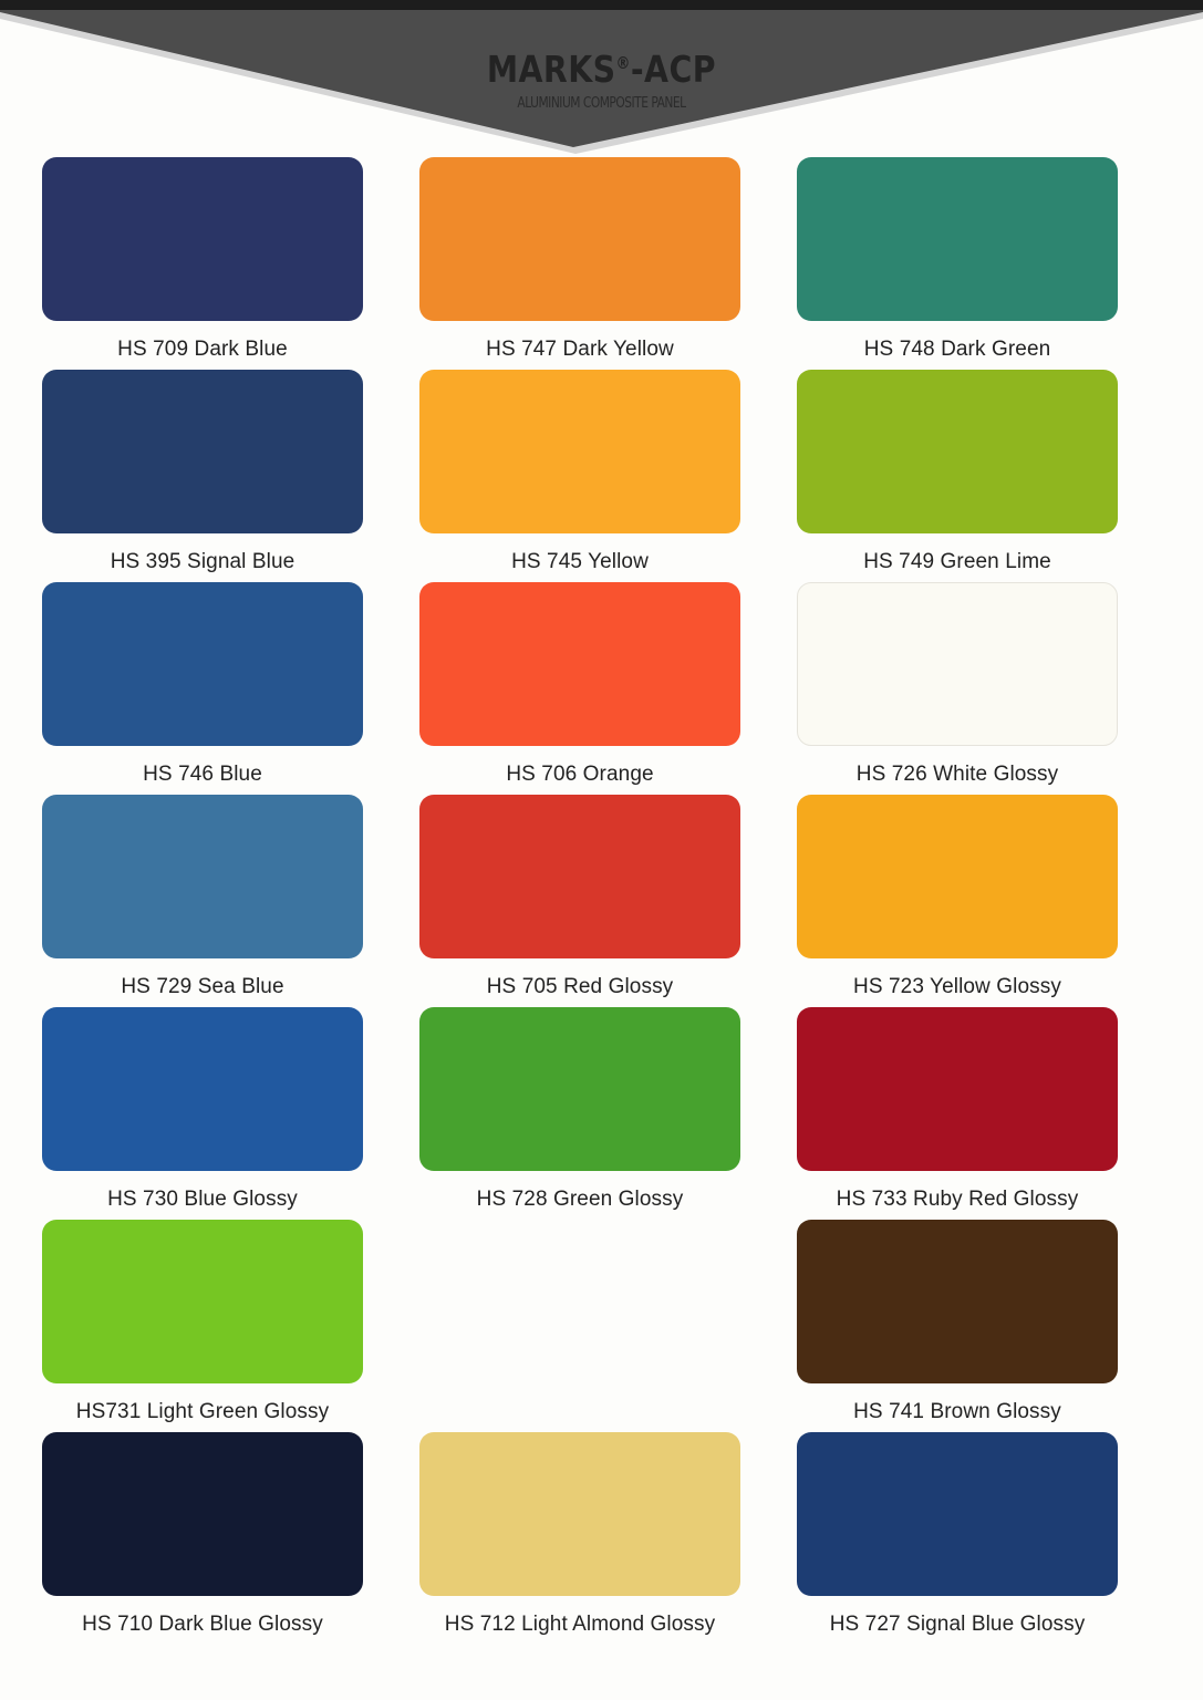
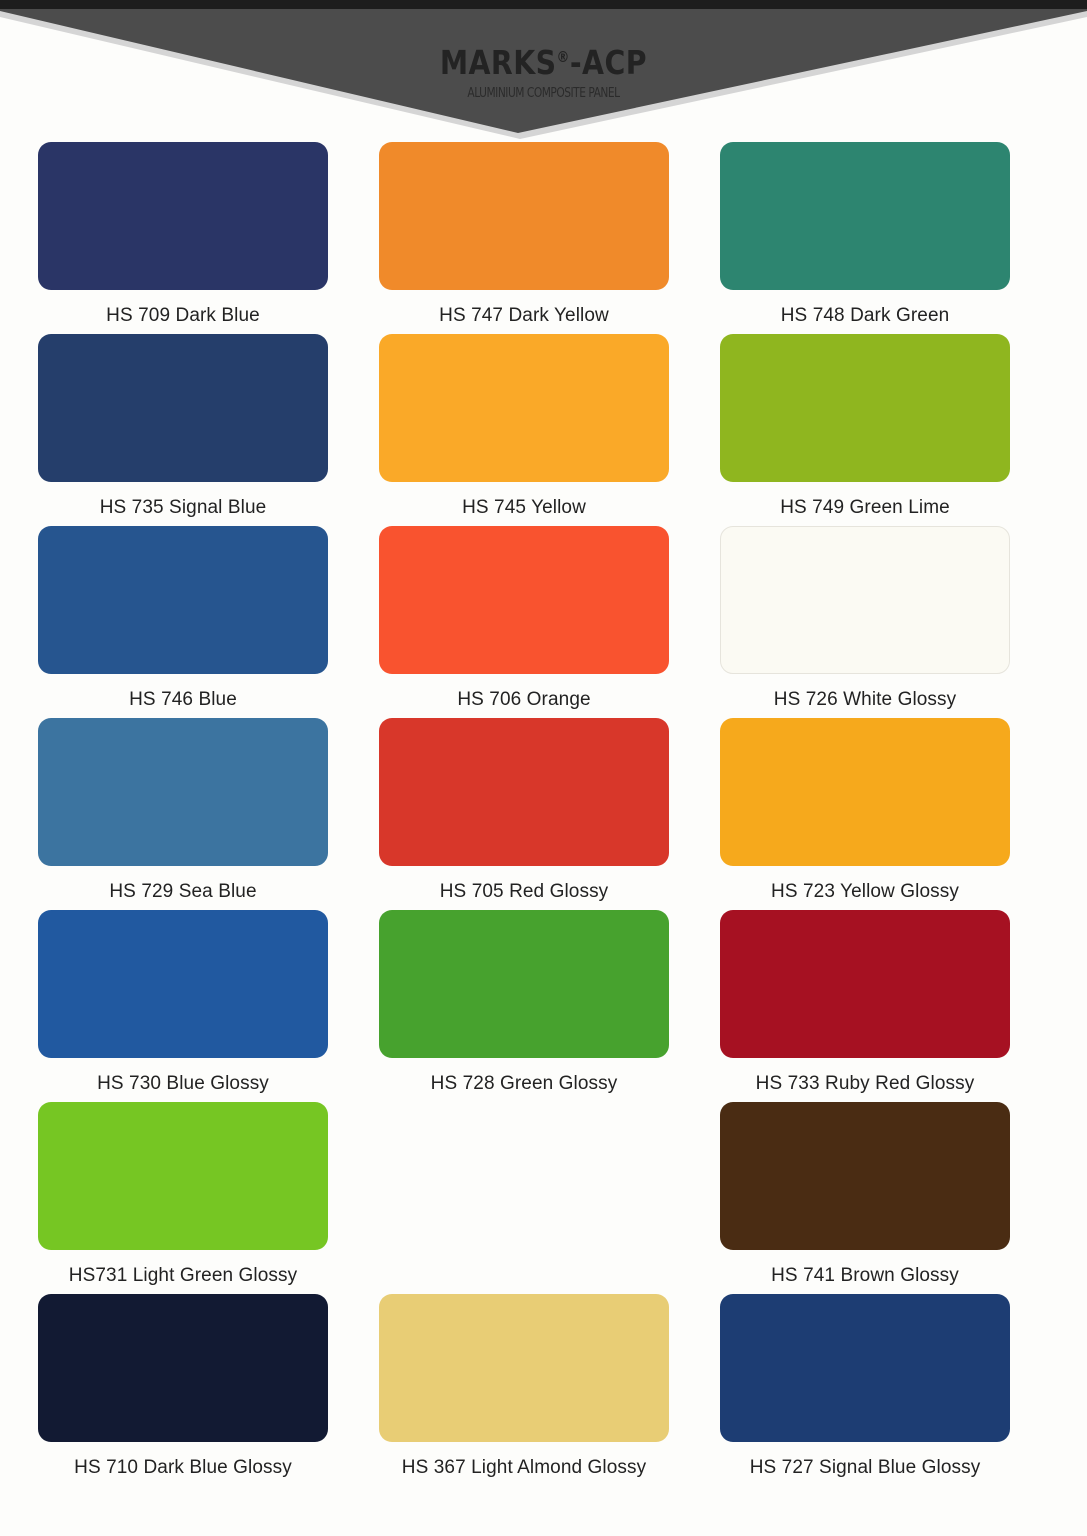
  MARKS®-ACP
  ALUMINIUM COMPOSITE PANEL
  HS 709 Dark Blue
  HS 747 Dark Yellow
  HS 748 Dark Green
- HS 395 Signal Blue
+ HS 735 Signal Blue
  HS 745 Yellow
  HS 749 Green Lime
  HS 746 Blue
  HS 706 Orange
  HS 726 White Glossy
  HS 729 Sea Blue
  HS 705 Red Glossy
  HS 723 Yellow Glossy
  HS 730 Blue Glossy
  HS 728 Green Glossy
  HS 733 Ruby Red Glossy
  HS731 Light Green Glossy
  HS 741 Brown Glossy
  HS 710 Dark Blue Glossy
- HS 712 Light Almond Glossy
+ HS 367 Light Almond Glossy
  HS 727 Signal Blue Glossy
